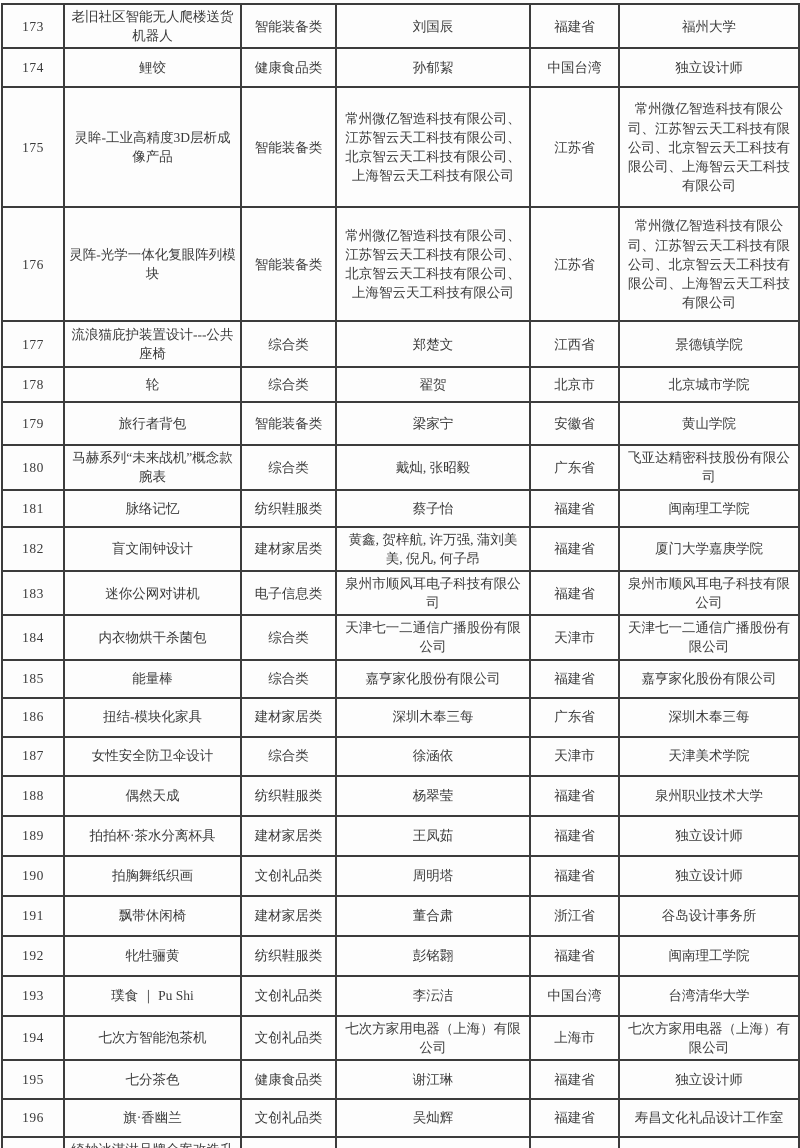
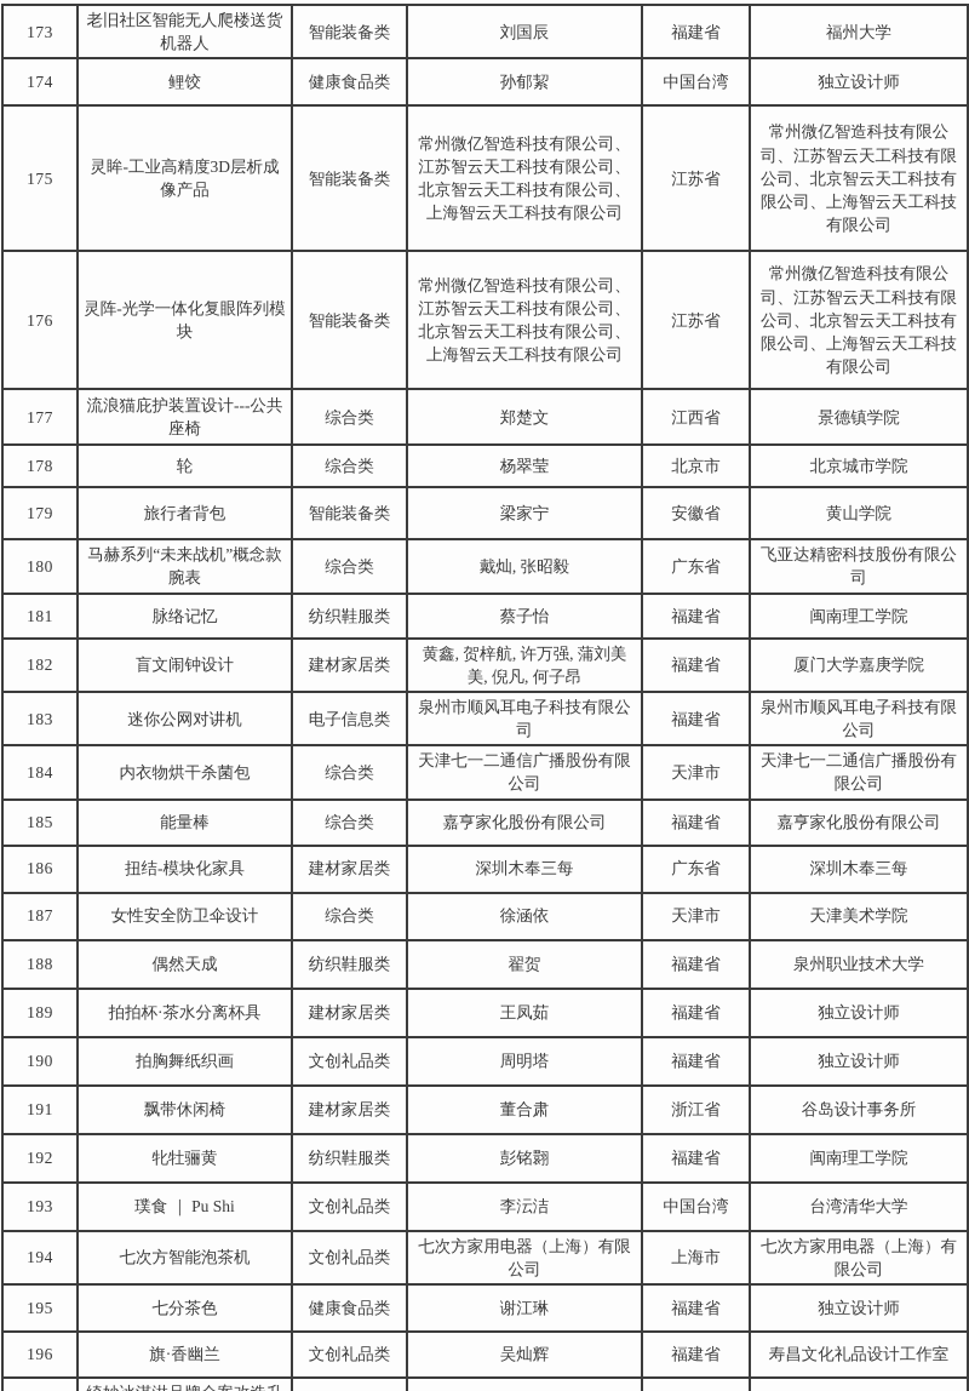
  173	老旧社区智能无人爬楼送货机器人	智能装备类	刘国辰	福建省	福州大学
  174	鲤饺	健康食品类	孙郁絜	中国台湾	独立设计师
  175	灵眸-工业高精度3D层析成像产品	智能装备类	常州微亿智造科技有限公司、江苏智云天工科技有限公司、北京智云天工科技有限公司、上海智云天工科技有限公司	江苏省	常州微亿智造科技有限公司、江苏智云天工科技有限公司、北京智云天工科技有限公司、上海智云天工科技有限公司
  176	灵阵-光学一体化复眼阵列模块	智能装备类	常州微亿智造科技有限公司、江苏智云天工科技有限公司、北京智云天工科技有限公司、上海智云天工科技有限公司	江苏省	常州微亿智造科技有限公司、江苏智云天工科技有限公司、北京智云天工科技有限公司、上海智云天工科技有限公司
  177	流浪猫庇护装置设计---公共座椅	综合类	郑楚文	江西省	景德镇学院
- 178	轮	综合类	翟贺	北京市	北京城市学院
+ 178	轮	综合类	杨翠莹	北京市	北京城市学院
  179	旅行者背包	智能装备类	梁家宁	安徽省	黄山学院
  180	马赫系列“未来战机”概念款腕表	综合类	戴灿, 张昭毅	广东省	飞亚达精密科技股份有限公司
  181	脉络记忆	纺织鞋服类	蔡子怡	福建省	闽南理工学院
  182	盲文闹钟设计	建材家居类	黄鑫, 贺梓航, 许万强, 蒲刘美美, 倪凡, 何子昂	福建省	厦门大学嘉庚学院
  183	迷你公网对讲机	电子信息类	泉州市顺风耳电子科技有限公司	福建省	泉州市顺风耳电子科技有限公司
  184	内衣物烘干杀菌包	综合类	天津七一二通信广播股份有限公司	天津市	天津七一二通信广播股份有限公司
  185	能量棒	综合类	嘉亨家化股份有限公司	福建省	嘉亨家化股份有限公司
  186	扭结-模块化家具	建材家居类	深圳木奉三每	广东省	深圳木奉三每
  187	女性安全防卫伞设计	综合类	徐涵依	天津市	天津美术学院
- 188	偶然天成	纺织鞋服类	杨翠莹	福建省	泉州职业技术大学
+ 188	偶然天成	纺织鞋服类	翟贺	福建省	泉州职业技术大学
  189	拍拍杯·茶水分离杯具	建材家居类	王凤茹	福建省	独立设计师
  190	拍胸舞纸织画	文创礼品类	周明塔	福建省	独立设计师
  191	飘带休闲椅	建材家居类	董合肃	浙江省	谷岛设计事务所
  192	牝牡骊黄	纺织鞋服类	彭铭翾	福建省	闽南理工学院
  193	璞食 ｜ Pu Shi	文创礼品类	李沄洁	中国台湾	台湾清华大学
  194	七次方智能泡茶机	文创礼品类	七次方家用电器（上海）有限公司	上海市	七次方家用电器（上海）有限公司
  195	七分茶色	健康食品类	谢江琳	福建省	独立设计师
  196	旗·香幽兰	文创礼品类	吴灿辉	福建省	寿昌文化礼品设计工作室
